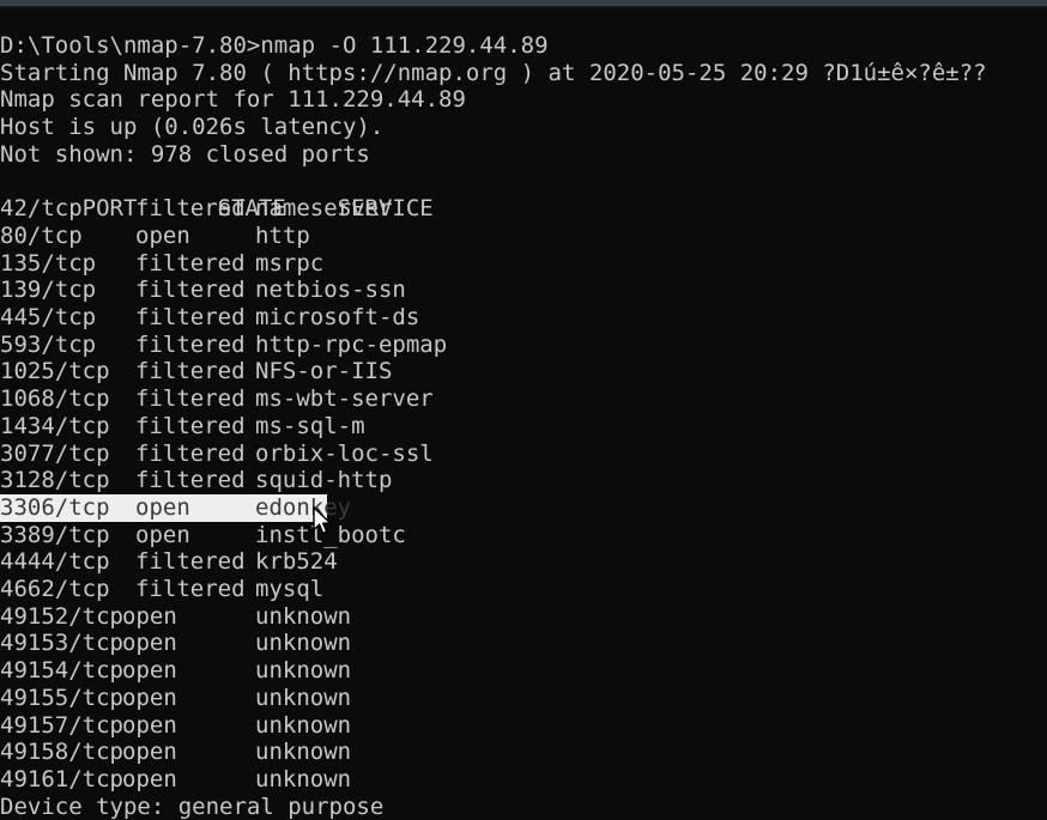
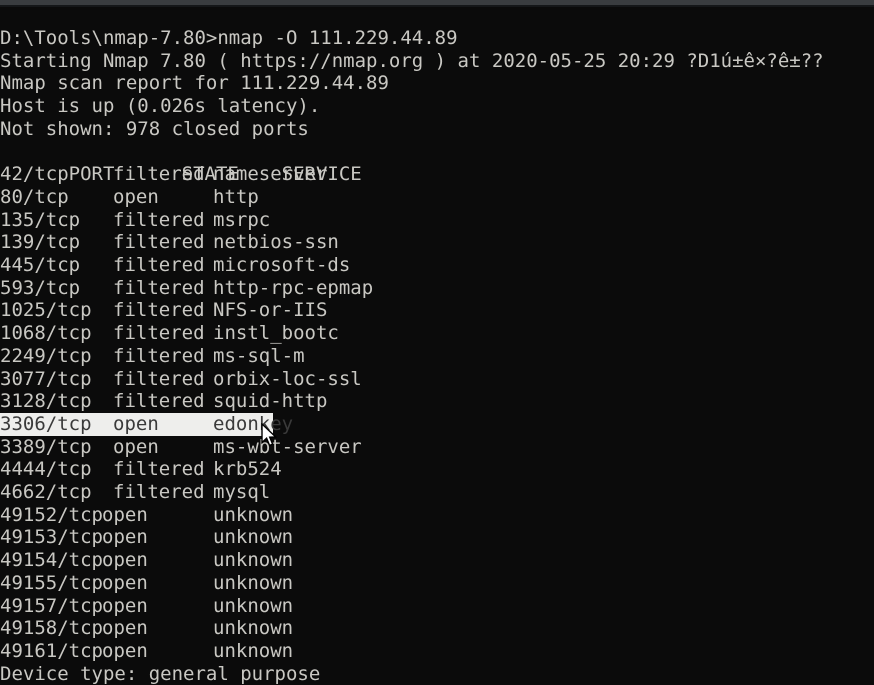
  D:\Tools\nmap-7.80>nmap -O 111.229.44.89
  Starting Nmap 7.80 ( https://nmap.org ) at 2020-05-25 20:29 ?D1ú±ê×?ê±??
  Nmap scan report for 111.229.44.89
  Host is up (0.026s latency).
  Not shown: 978 closed ports
  PORT STATE SERVICE
  42/tcp filtered nameserver
  80/tcp open http
  135/tcp filtered msrpc
  139/tcp filtered netbios-ssn
  445/tcp filtered microsoft-ds
  593/tcp filtered http-rpc-epmap
  1025/tcp filtered NFS-or-IIS
- 1068/tcp filtered ms-wbt-server
+ 1068/tcp filtered instl_bootc
- 1434/tcp filtered ms-sql-m
+ 2249/tcp filtered ms-sql-m
  3077/tcp filtered orbix-loc-ssl
  3128/tcp filtered squid-http
  3306/tcp open edonkey
- 3389/tcp open instl_bootc
+ 3389/tcp open ms-wbt-server
  4444/tcp filtered krb524
  4662/tcp filtered mysql
  49152/tcpopen unknown
  49153/tcpopen unknown
  49154/tcpopen unknown
  49155/tcpopen unknown
  49157/tcpopen unknown
  49158/tcpopen unknown
  49161/tcpopen unknown
  Device type: general purpose
